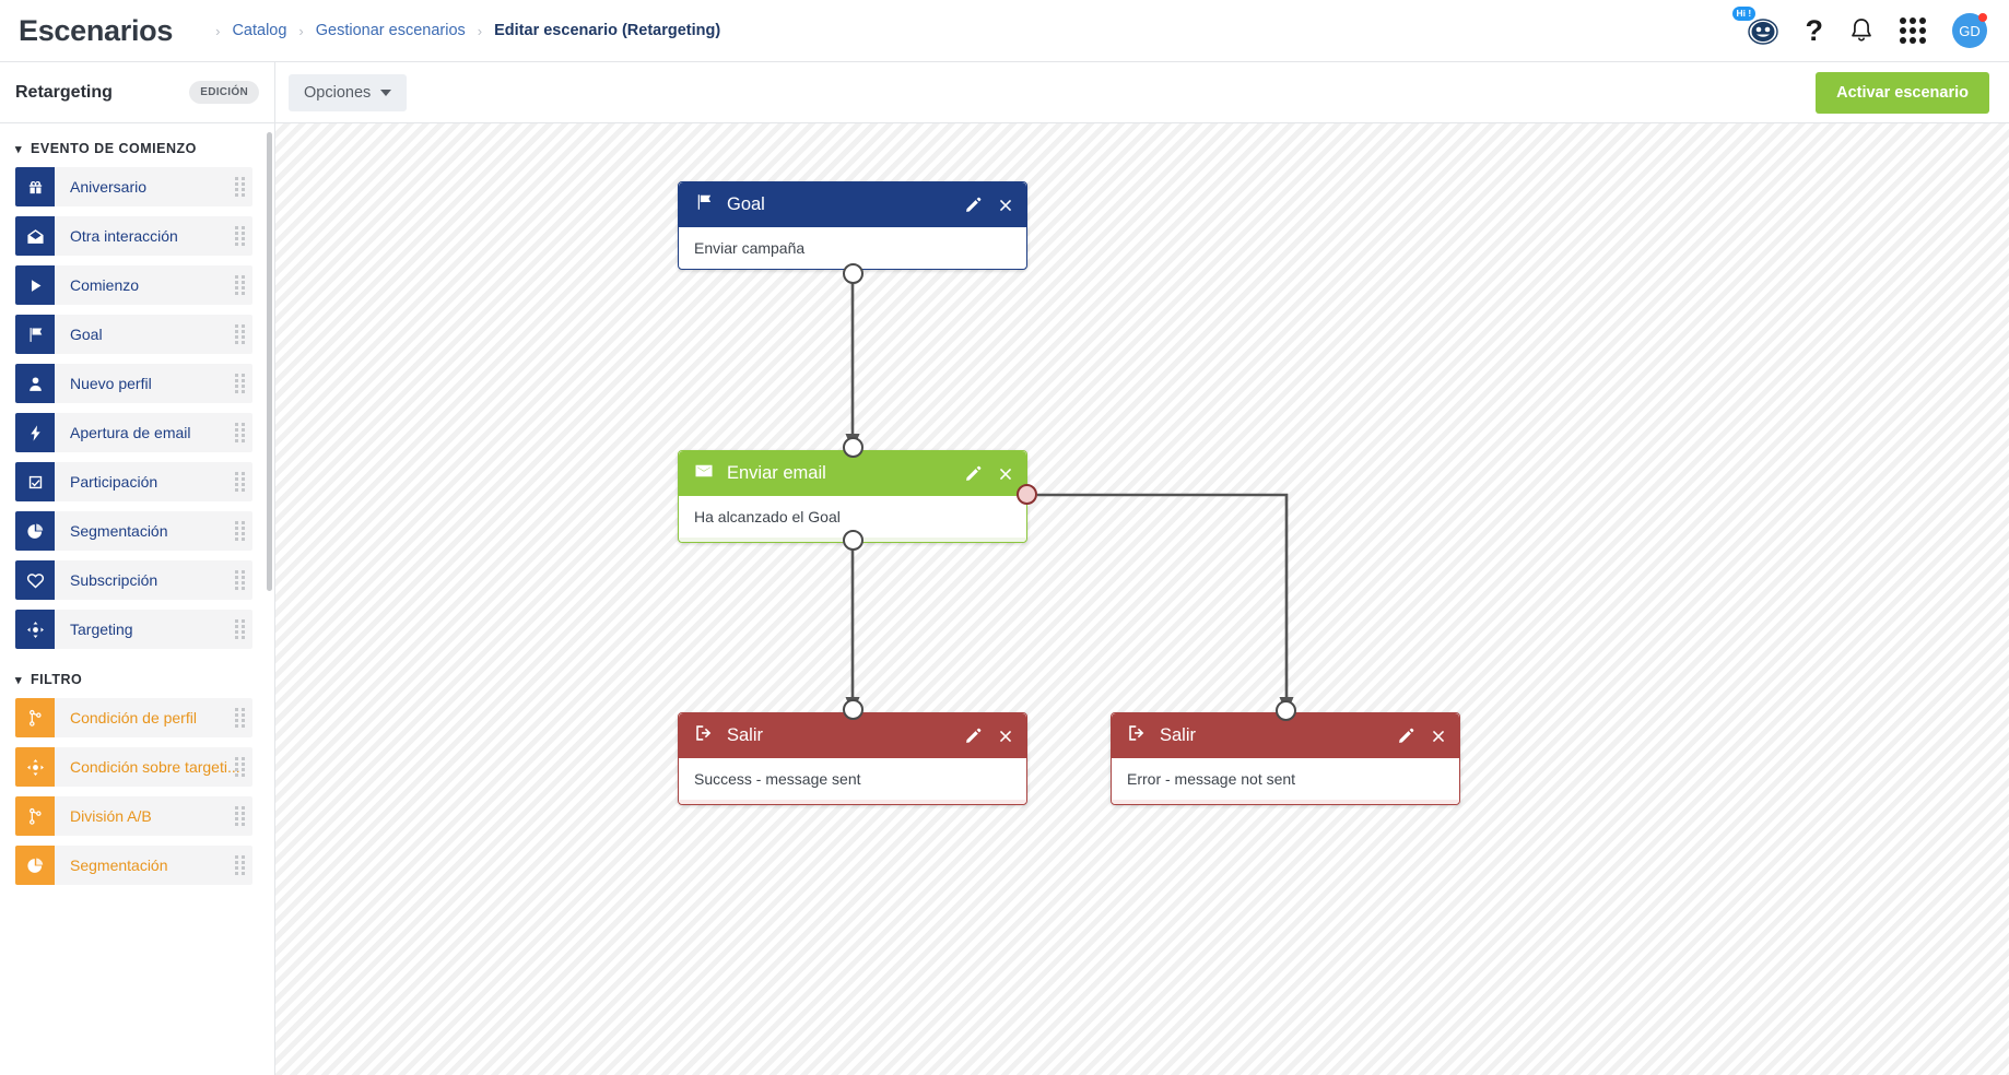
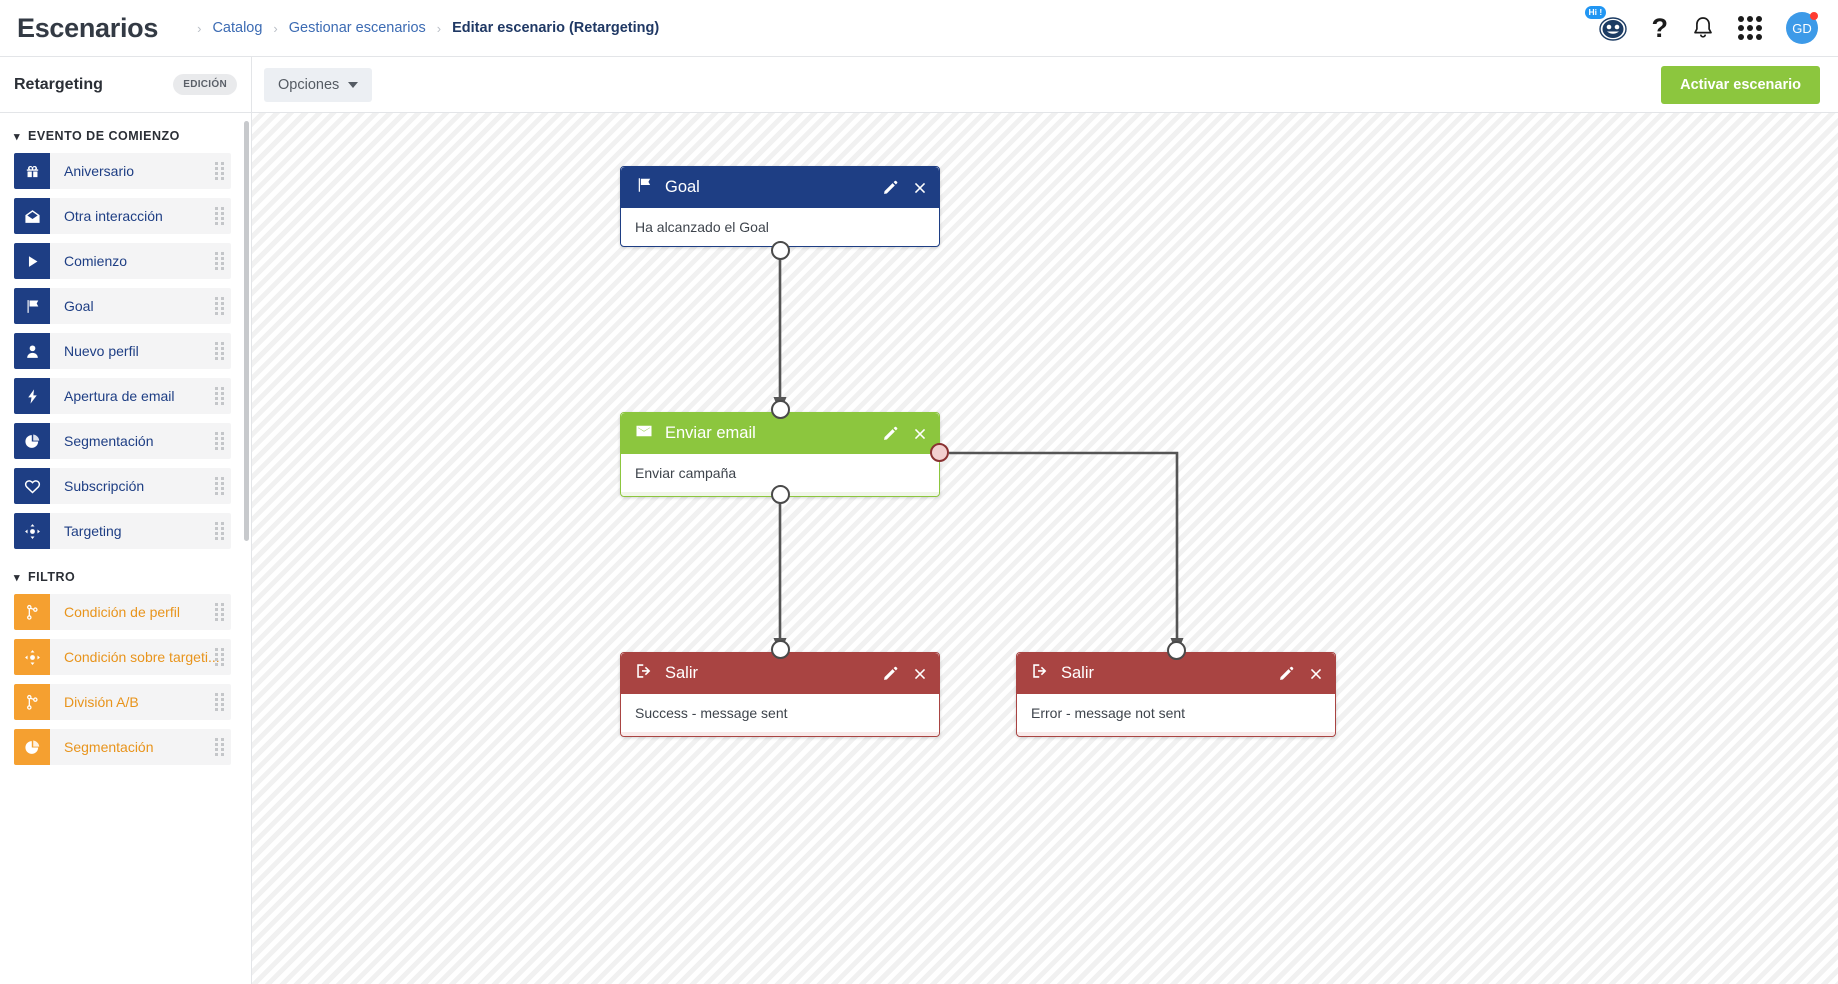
  Escenarios
  ›
  Catalog
  ›
  Gestionar escenarios
  ›
  Editar escenario (Retargeting)
  Hi !
  ?
  GD
  Retargeting
  EDICIÓN
  Opciones
  Activar escenario
  ▾
  EVENTO DE COMIENZO
  Aniversario
  Otra interacción
  Comienzo
  Goal
  Nuevo perfil
  Apertura de email
- Participación
  Segmentación
  Subscripción
  Targeting
  ▾
  FILTRO
  Condición de perfil
  Condición sobre targeti...
  División A/B
  Segmentación
  Goal
- Enviar campaña
+ Ha alcanzado el Goal
  Enviar email
- Ha alcanzado el Goal
+ Enviar campaña
  Salir
  Success - message sent
  Salir
  Error - message not sent
